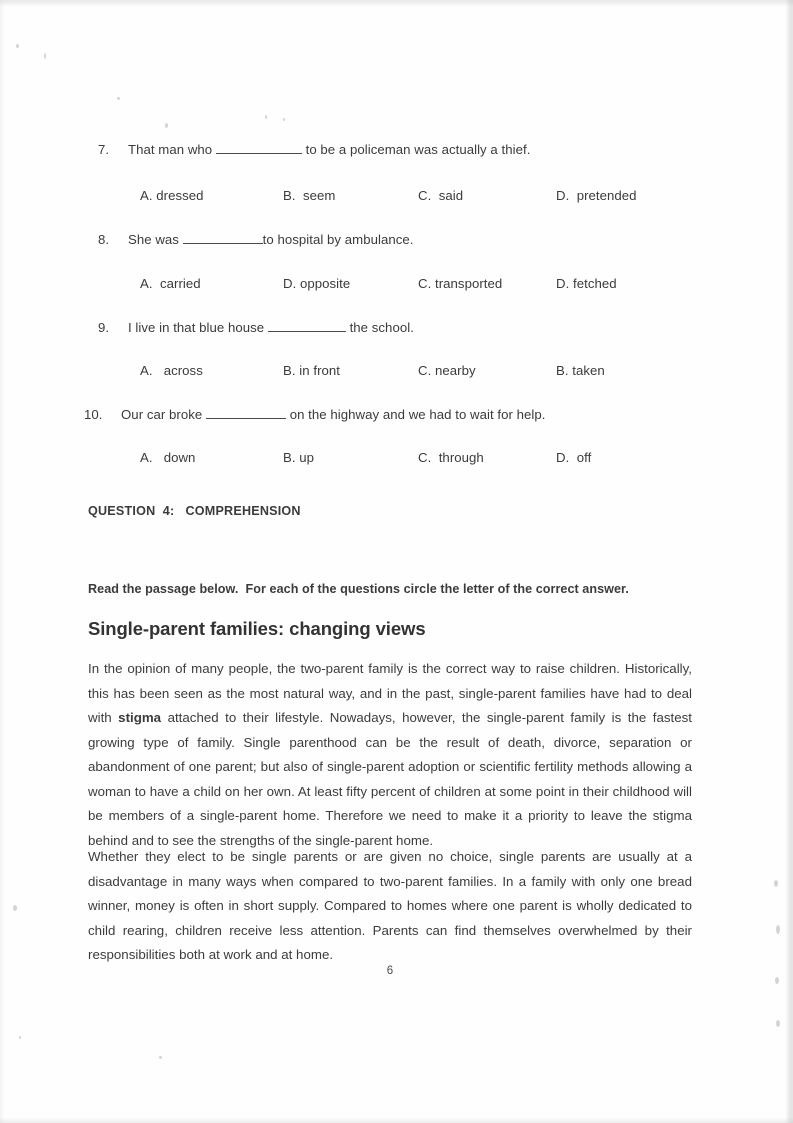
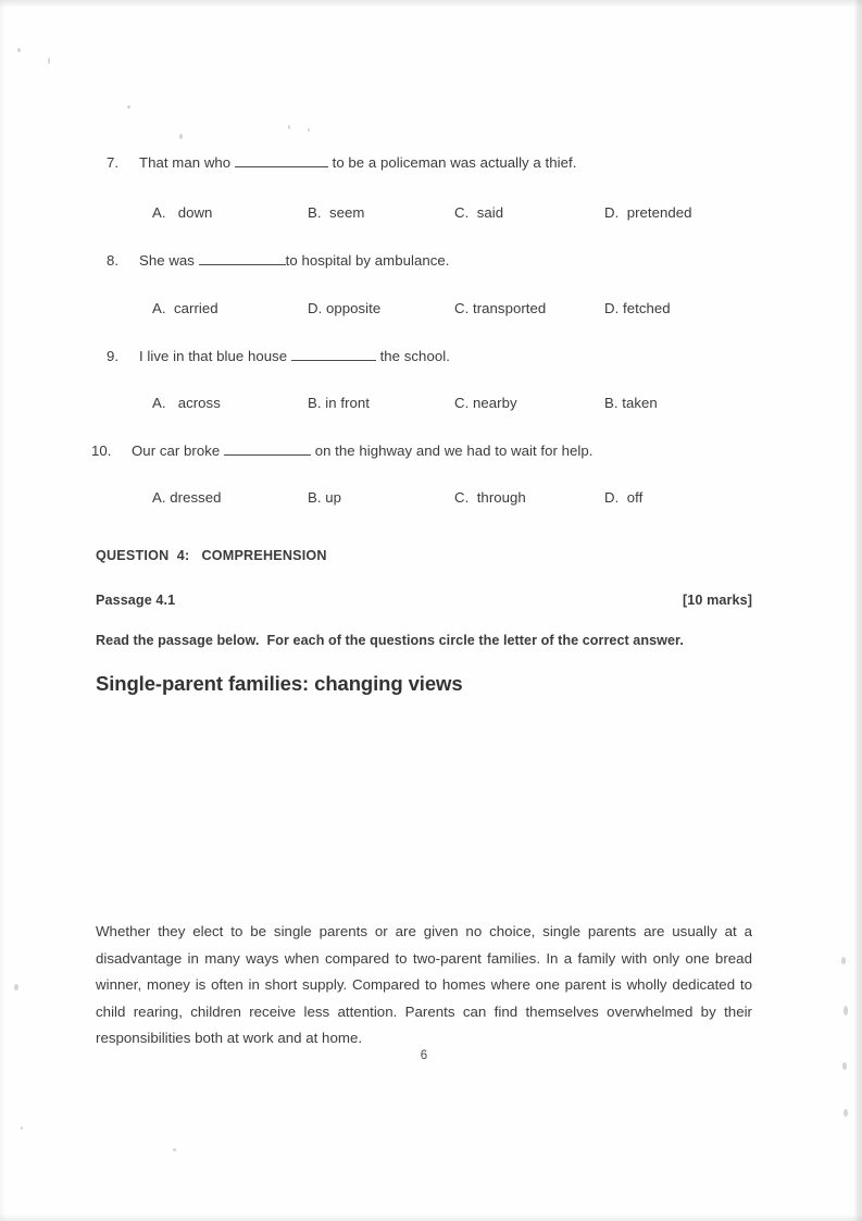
  7.
  That man who to be a policeman was actually a thief.
- A. dressed
+ A. down
  B. seem
  C. said
  D. pretended
  8.
  She was to hospital by ambulance.
  A. carried
  D. opposite
  C. transported
  D. fetched
  9.
  I live in that blue house the school.
  A. across
  B. in front
  C. nearby
  B. taken
  10.
  Our car broke on the highway and we had to wait for help.
- A. down
+ A. dressed
  B. up
  C. through
  D. off
  QUESTION 4: COMPREHENSION
+ Passage 4.1
+ [10 marks]
  Read the passage below. For each of the questions circle the letter of the correct answer.
  Single-parent families: changing views
- In the opinion of many people, the two-parent family is the correct way to raise children. Historically, this has been seen as the most natural way, and in the past, single-parent families have had to deal with stigma attached to their lifestyle. Nowadays, however, the single-parent family is the fastest growing type of family. Single parenthood can be the result of death, divorce, separation or abandonment of one parent; but also of single-parent adoption or scientific fertility methods allowing a woman to have a child on her own. At least fifty percent of children at some point in their childhood will be members of a single-parent home. Therefore we need to make it a priority to leave the stigma behind and to see the strengths of the single-parent home.
  Whether they elect to be single parents or are given no choice, single parents are usually at a disadvantage in many ways when compared to two-parent families. In a family with only one bread winner, money is often in short supply. Compared to homes where one parent is wholly dedicated to child rearing, children receive less attention. Parents can find themselves overwhelmed by their responsibilities both at work and at home.
  6
